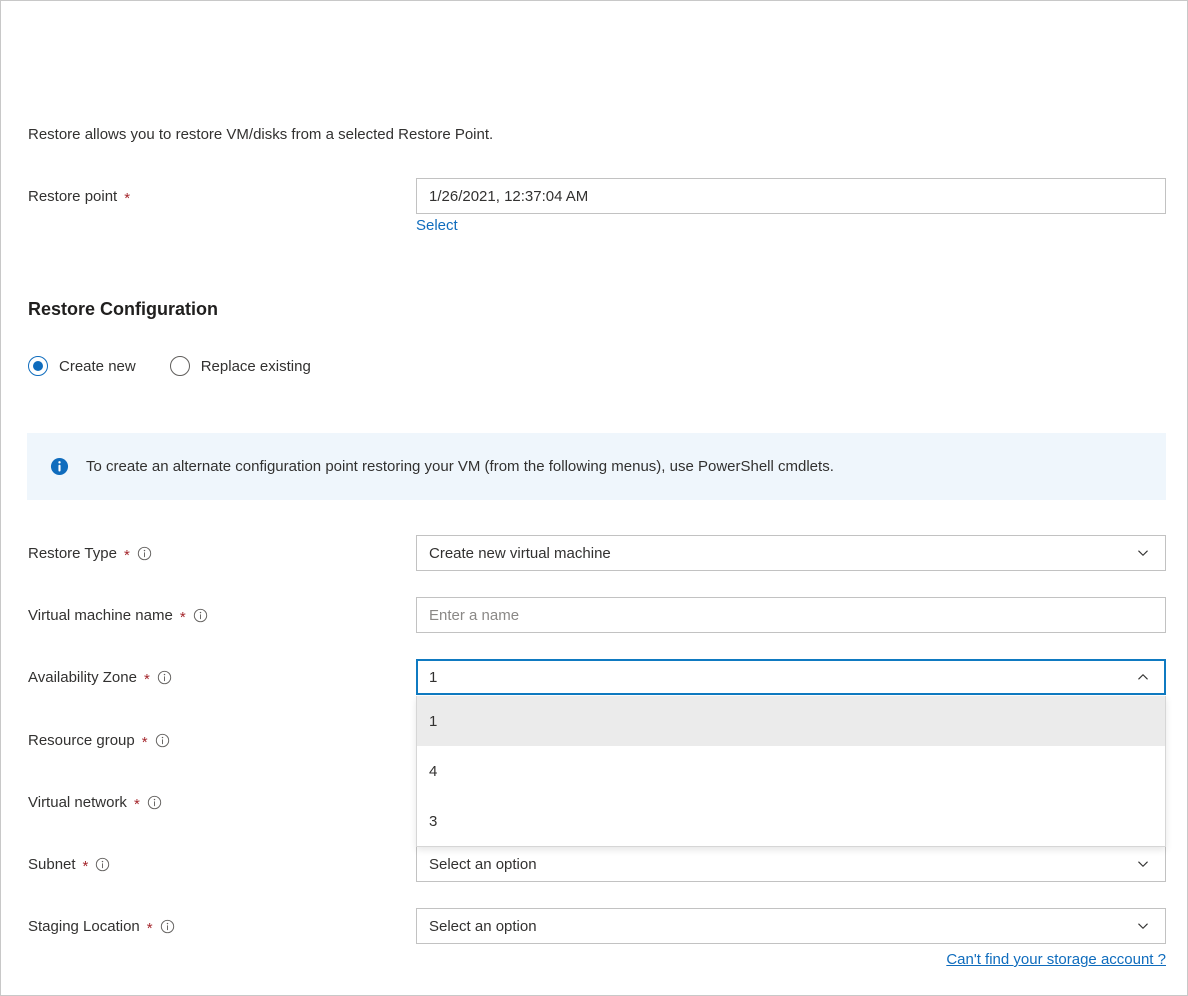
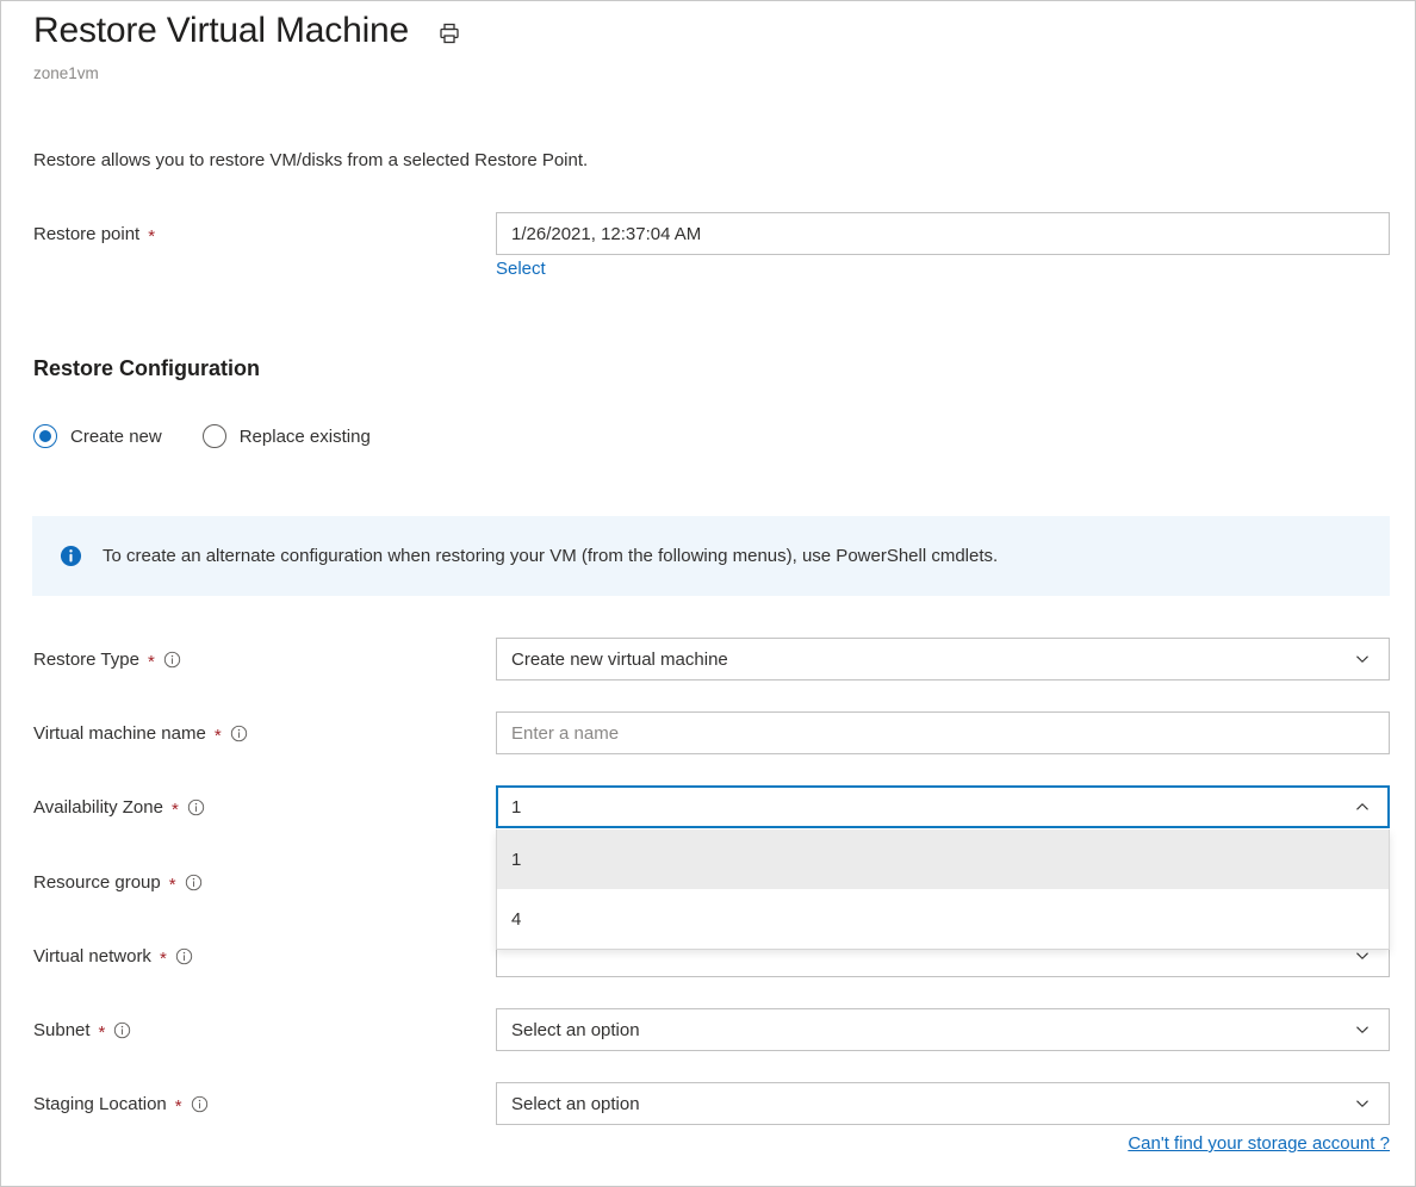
+ Restore Virtual Machine
+ zone1vm
  Restore allows you to restore VM/disks from a selected Restore Point.
  Restore point
  *
  1/26/2021, 12:37:04 AM
  Select
  Restore Configuration
  Create new
  Replace existing
- To create an alternate configuration point restoring your VM (from the following menus), use PowerShell cmdlets.
+ To create an alternate configuration when restoring your VM (from the following menus), use PowerShell cmdlets.
  Restore Type
  *
  Create new virtual machine
  Virtual machine name
  *
  Enter a name
  Availability Zone
  *
  1
  Resource group
  *
  Virtual network
  *
  Subnet
  *
  Select an option
  Staging Location
  *
  Select an option
  1
  4
- 3
  Can't find your storage account ?
